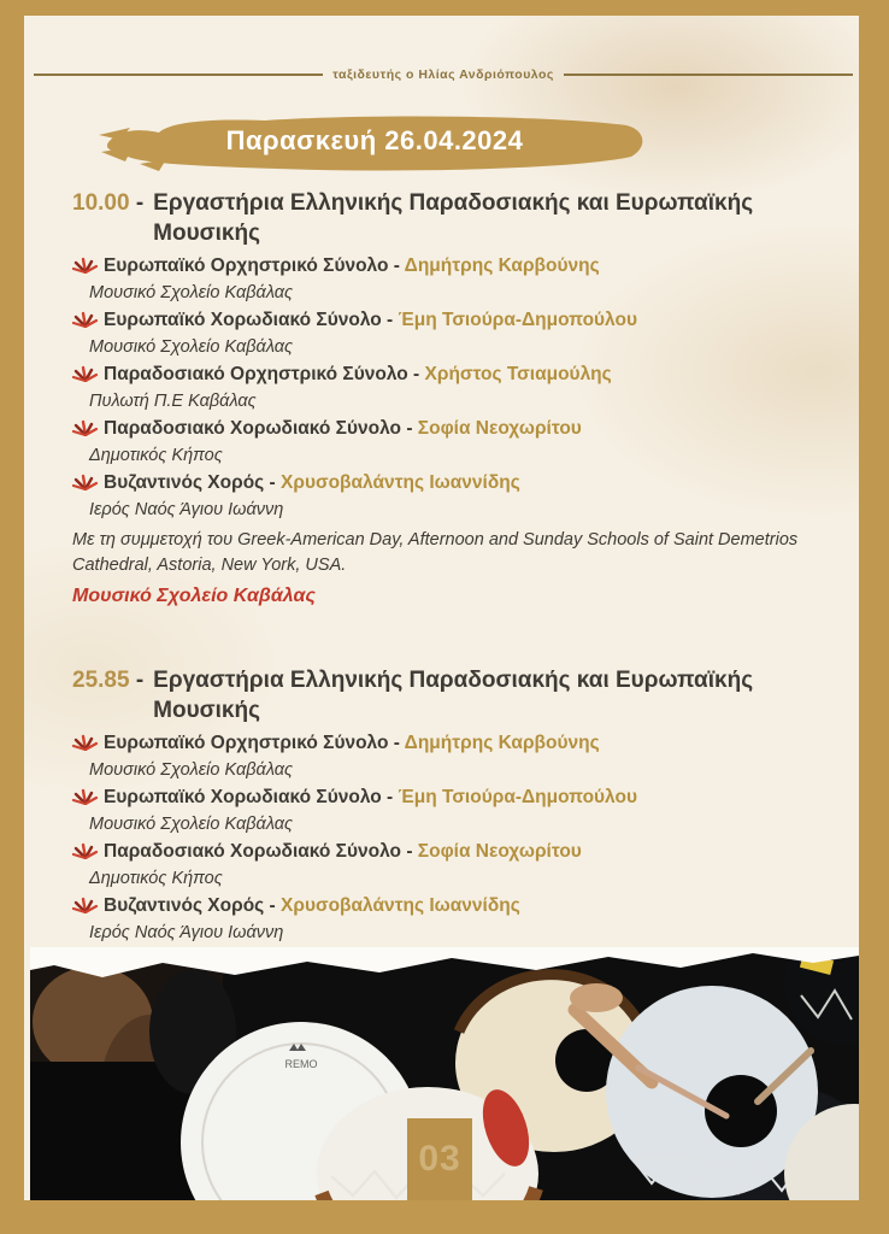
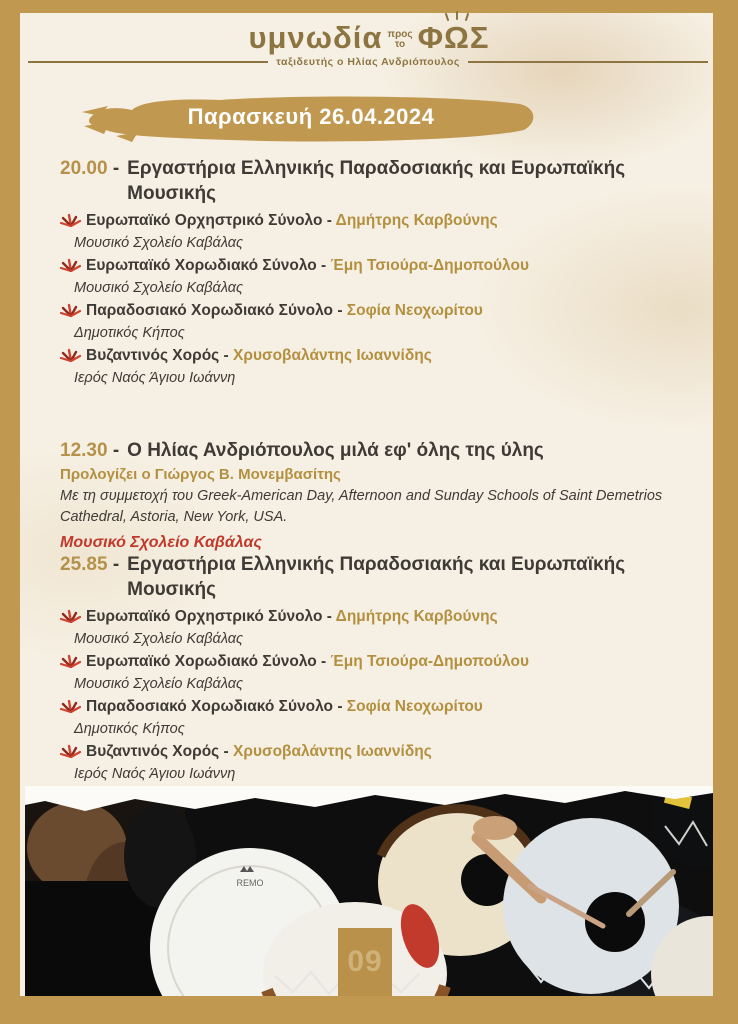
+ υμνωδία προς
+ τοΦΩΣ
  ταξιδευτής ο Ηλίας Ανδριόπουλος
  Παρασκευή 26.04.2024
- 10.00 -
+ 20.00 -
  Εργαστήρια Ελληνικής Παραδοσιακής και Ευρωπαϊκής Μουσικής
  Ευρωπαϊκό Ορχηστρικό Σύνολο - Δημήτρης Καρβούνης
  Μουσικό Σχολείο Καβάλας
  Ευρωπαϊκό Χορωδιακό Σύνολο - Έμη Τσιούρα-Δημοπούλου
  Μουσικό Σχολείο Καβάλας
- Παραδοσιακό Ορχηστρικό Σύνολο - Χρήστος Τσιαμούλης
- Πυλωτή Π.Ε Καβάλας
  Παραδοσιακό Χορωδιακό Σύνολο - Σοφία Νεοχωρίτου
  Δημοτικός Κήπος
  Βυζαντινός Χορός - Χρυσοβαλάντης Ιωαννίδης
  Ιερός Ναός Άγιου Ιωάννη
+ 12.30 -
+ Ο Ηλίας Ανδριόπουλος μιλά εφ' όλης της ύλης
+ Προλογίζει ο Γιώργος Β. Μονεμβασίτης
  Με τη συμμετοχή του Greek-American Day, Afternoon and Sunday Schools of Saint Demetrios Cathedral, Astoria, New York, USA.
  Μουσικό Σχολείο Καβάλας
  25.85 -
  Εργαστήρια Ελληνικής Παραδοσιακής και Ευρωπαϊκής Μουσικής
  Ευρωπαϊκό Ορχηστρικό Σύνολο - Δημήτρης Καρβούνης
  Μουσικό Σχολείο Καβάλας
  Ευρωπαϊκό Χορωδιακό Σύνολο - Έμη Τσιούρα-Δημοπούλου
  Μουσικό Σχολείο Καβάλας
  Παραδοσιακό Χορωδιακό Σύνολο - Σοφία Νεοχωρίτου
  Δημοτικός Κήπος
  Βυζαντινός Χορός - Χρυσοβαλάντης Ιωαννίδης
  Ιερός Ναός Άγιου Ιωάννη
  REMO
- 03
+ 09
